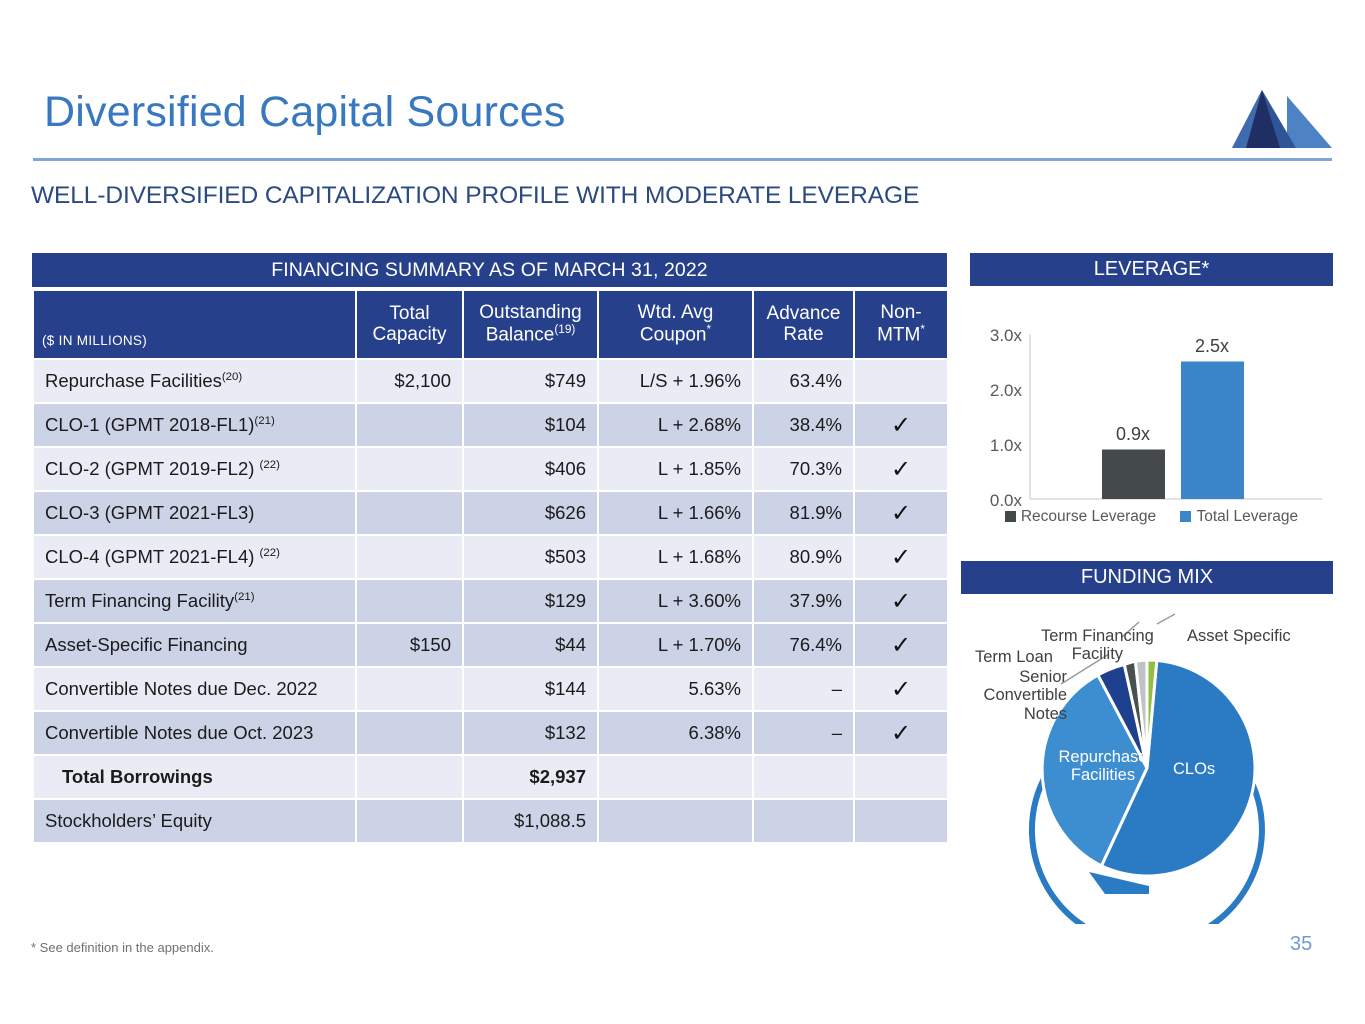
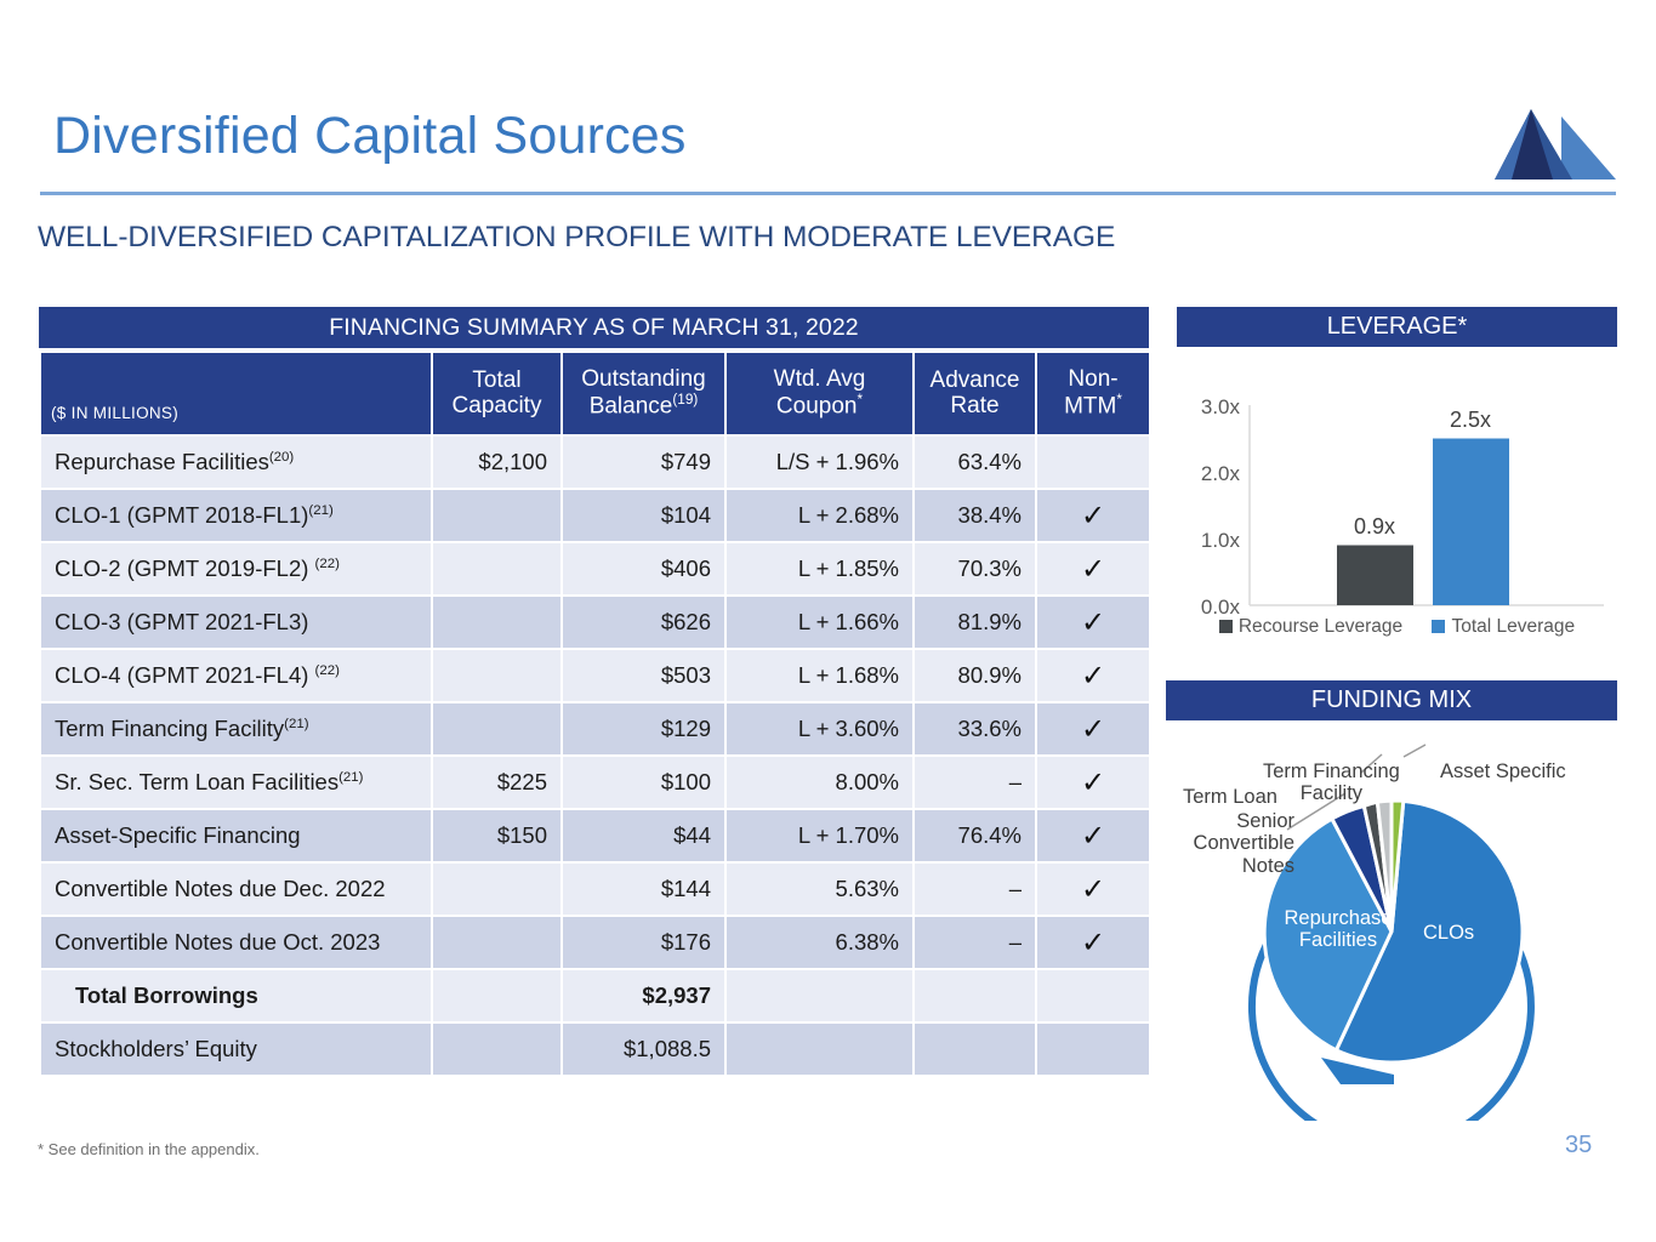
  Diversified Capital Sources
  WELL-DIVERSIFIED CAPITALIZATION PROFILE WITH MODERATE LEVERAGE
  FINANCING SUMMARY AS OF MARCH 31, 2022
  ($ IN MILLIONS)	Total Capacity	Outstanding Balance(19)	Wtd. Avg Coupon*	Advance Rate	Non- MTM*
  Repurchase Facilities(20)	$2,100	$749	L/S + 1.96%	63.4%
  CLO-1 (GPMT 2018-FL1)(21)		$104	L + 2.68%	38.4%	✓
  CLO-2 (GPMT 2019-FL2) (22)		$406	L + 1.85%	70.3%	✓
  CLO-3 (GPMT 2021-FL3)		$626	L + 1.66%	81.9%	✓
  CLO-4 (GPMT 2021-FL4) (22)		$503	L + 1.68%	80.9%	✓
- Term Financing Facility(21)		$129	L + 3.60%	37.9%	✓
+ Term Financing Facility(21)		$129	L + 3.60%	33.6%	✓
+ Sr. Sec. Term Loan Facilities(21)	$225	$100	8.00%	–	✓
  Asset-Specific Financing	$150	$44	L + 1.70%	76.4%	✓
  Convertible Notes due Dec. 2022		$144	5.63%	–	✓
- Convertible Notes due Oct. 2023		$132	6.38%	–	✓
+ Convertible Notes due Oct. 2023		$176	6.38%	–	✓
  Total Borrowings		$2,937
  Stockholders’ Equity		$1,088.5
  LEVERAGE*
  3.0x
  2.0x
  1.0x
  0.0x
  0.9x
  2.5x
  Recourse Leverage Total Leverage
  FUNDING MIX
  CLOs
  Repurchase
  Facilities
  Term Loan
  Senior
  Convertible
  Notes
  Term Financing
  Facility
  Asset Specific
  * See definition in the appendix.
  35
